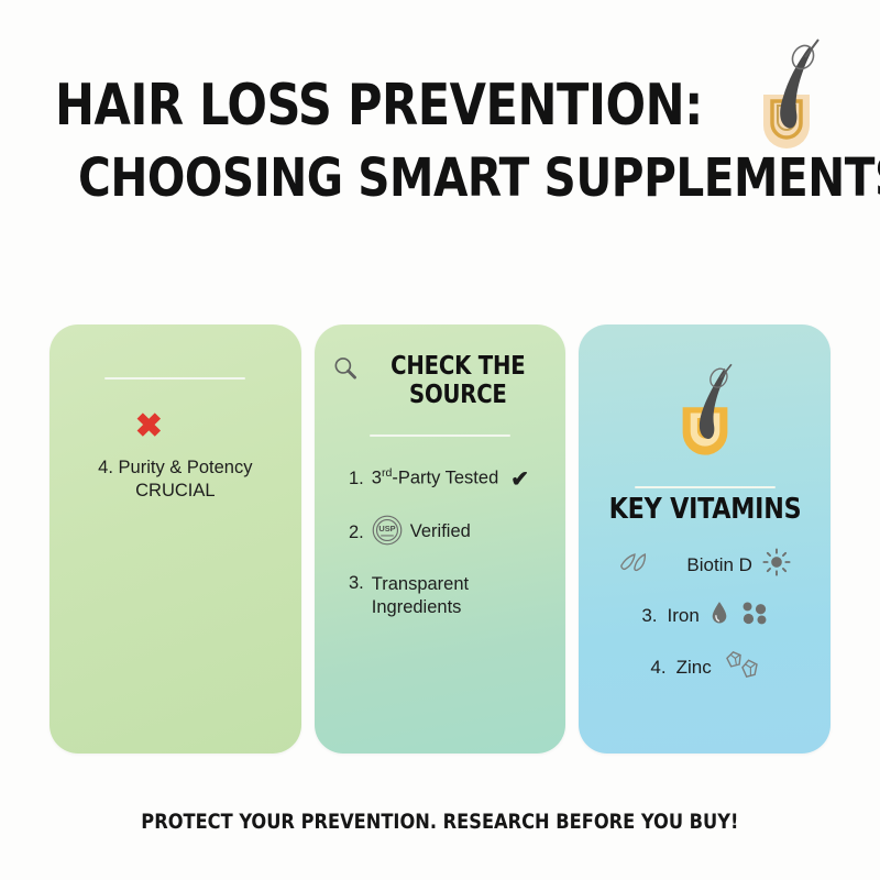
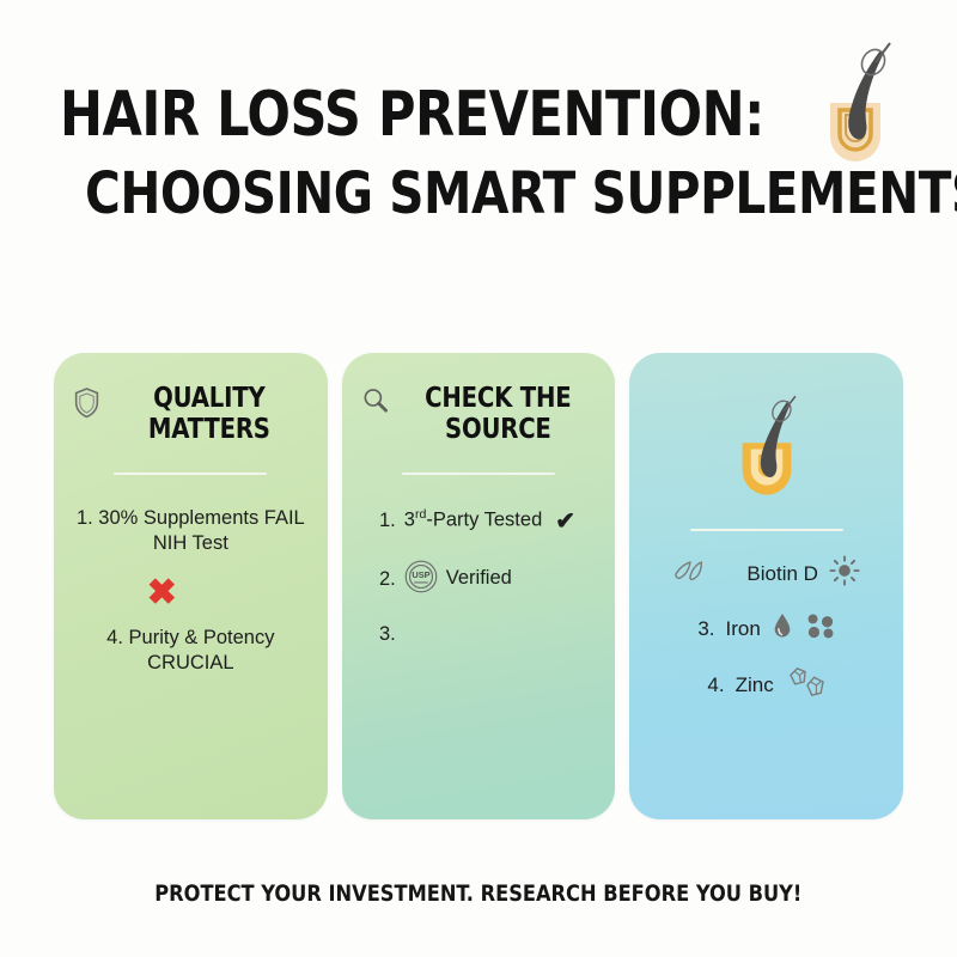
  HAIR LOSS PREVENTION:
  CHOOSING SMART SUPPLEMENT
+ QUALITY MATTERS
+ 1. 30% Supplements FAIL NIH Test
  ✖
  4. Purity & Potency CRUCIAL
  CHECK THE SOURCE
  1.
  3rd-Party Tested
  ✔
  2.
  USP
  Verified
  3.
- Transparent Ingredients
- KEY VITAMINS
  Biotin D
  3.
  Iron
  4.
  Zinc
- PROTECT YOUR PREVENTION. RESEARCH BEFORE YOU BUY!
+ PROTECT YOUR INVESTMENT. RESEARCH BEFORE YOU BUY!
